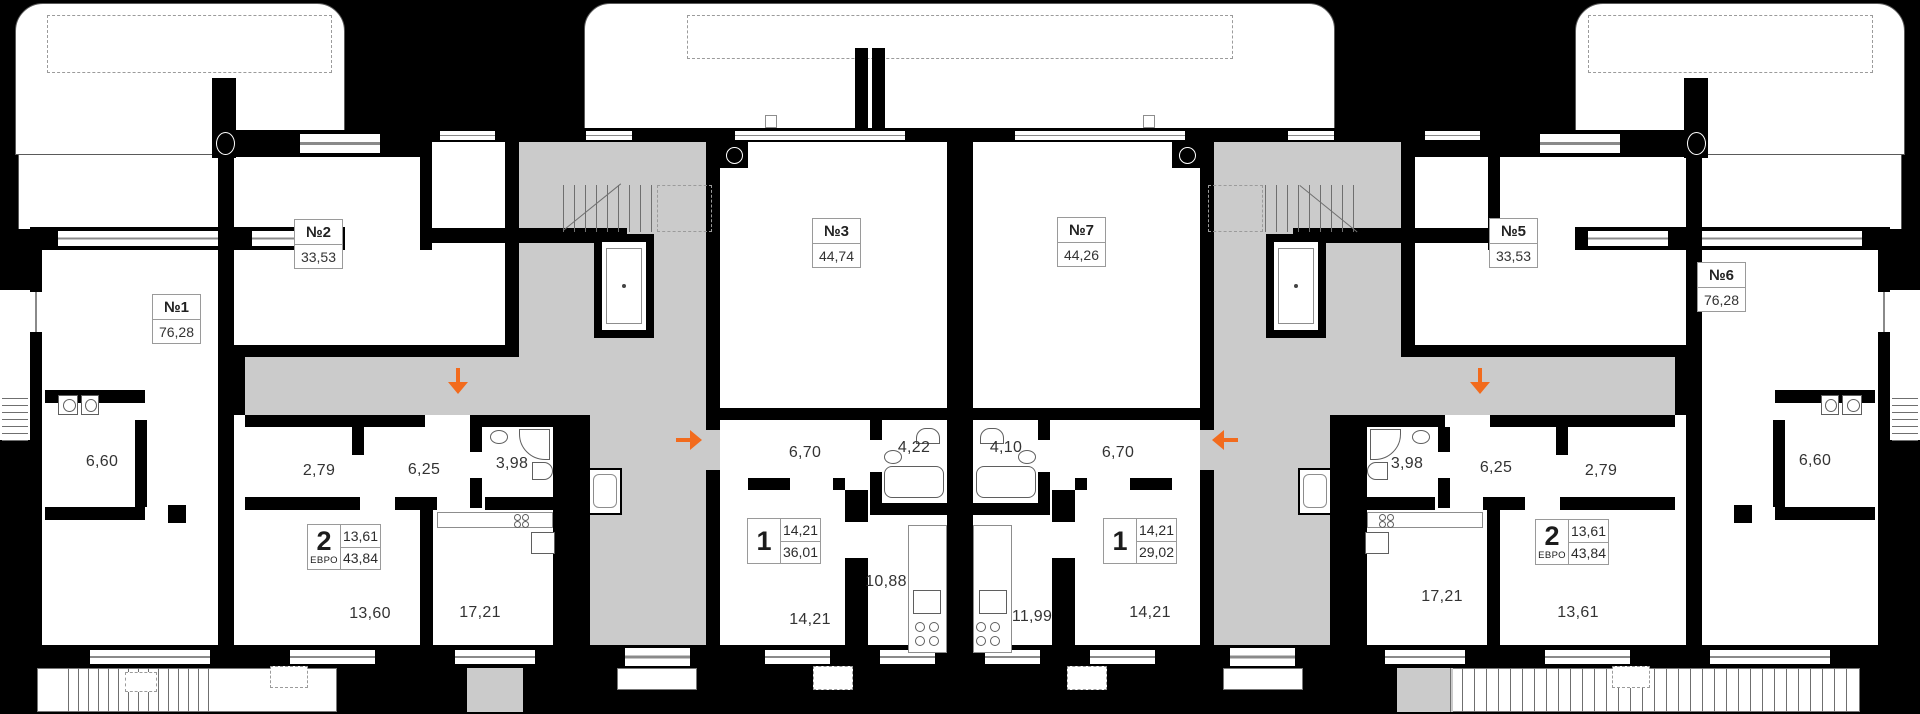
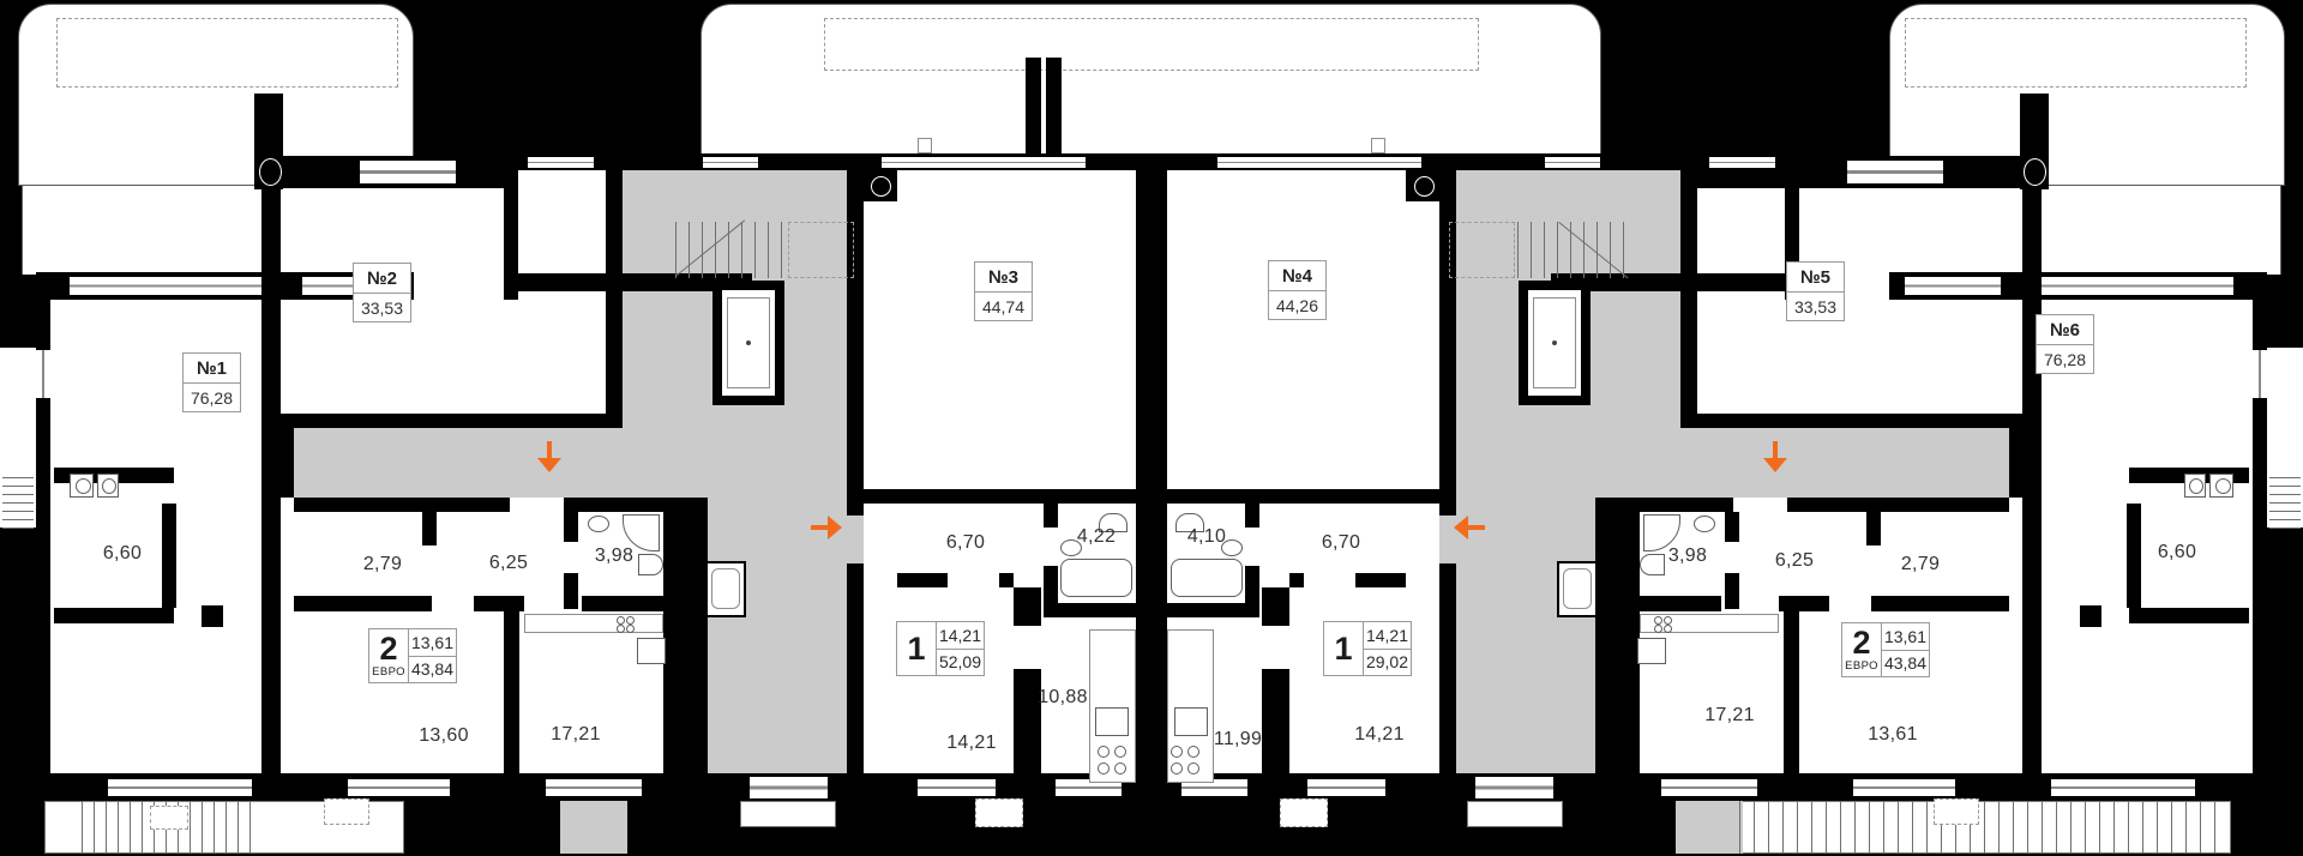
  №1
  76,28
  №2
  33,53
  №3
  44,74
- №7
+ №4
  44,26
  №5
  33,53
  №6
  76,28
  2
  ЕВРО
  13,61
  43,84
  1
  14,21
- 36,01
+ 52,09
  1
  14,21
  29,02
  2
  ЕВРО
  13,61
  43,84
  6,60
  2,79
  6,25
  3,98
  13,60
  17,21
  6,70
  4,22
  14,21
  10,88
  4,10
  6,70
  11,99
  14,21
  3,98
  6,25
  2,79
  17,21
  13,61
  6,60
